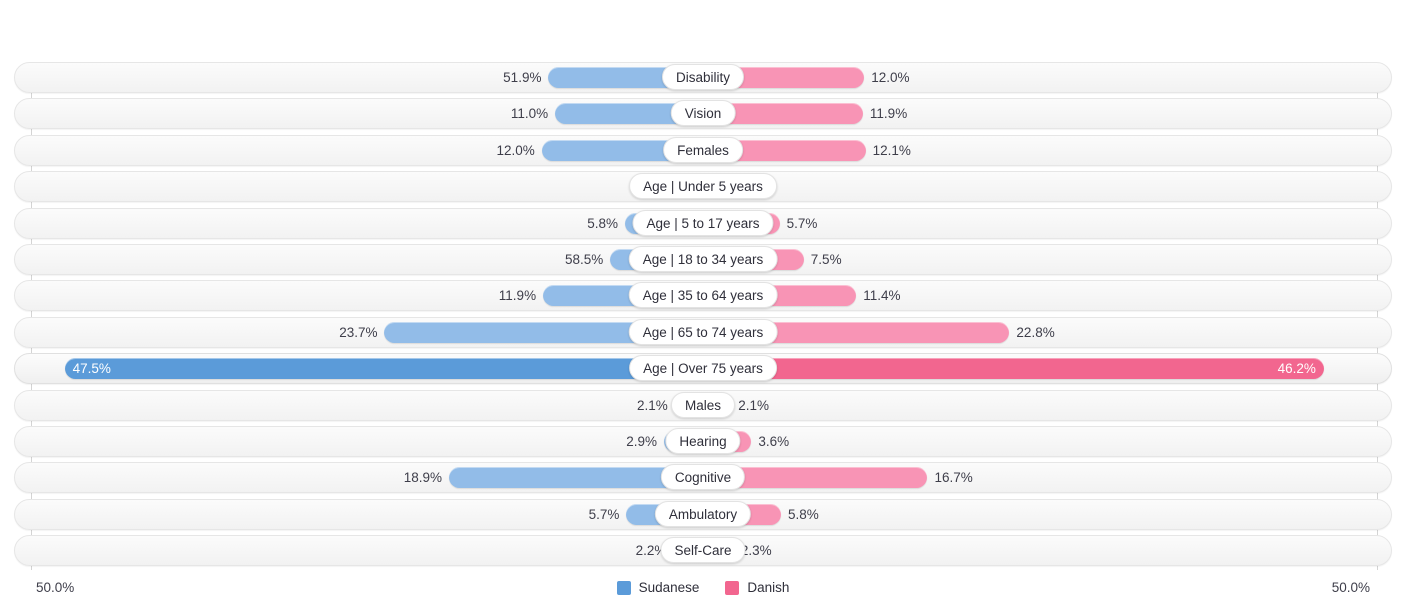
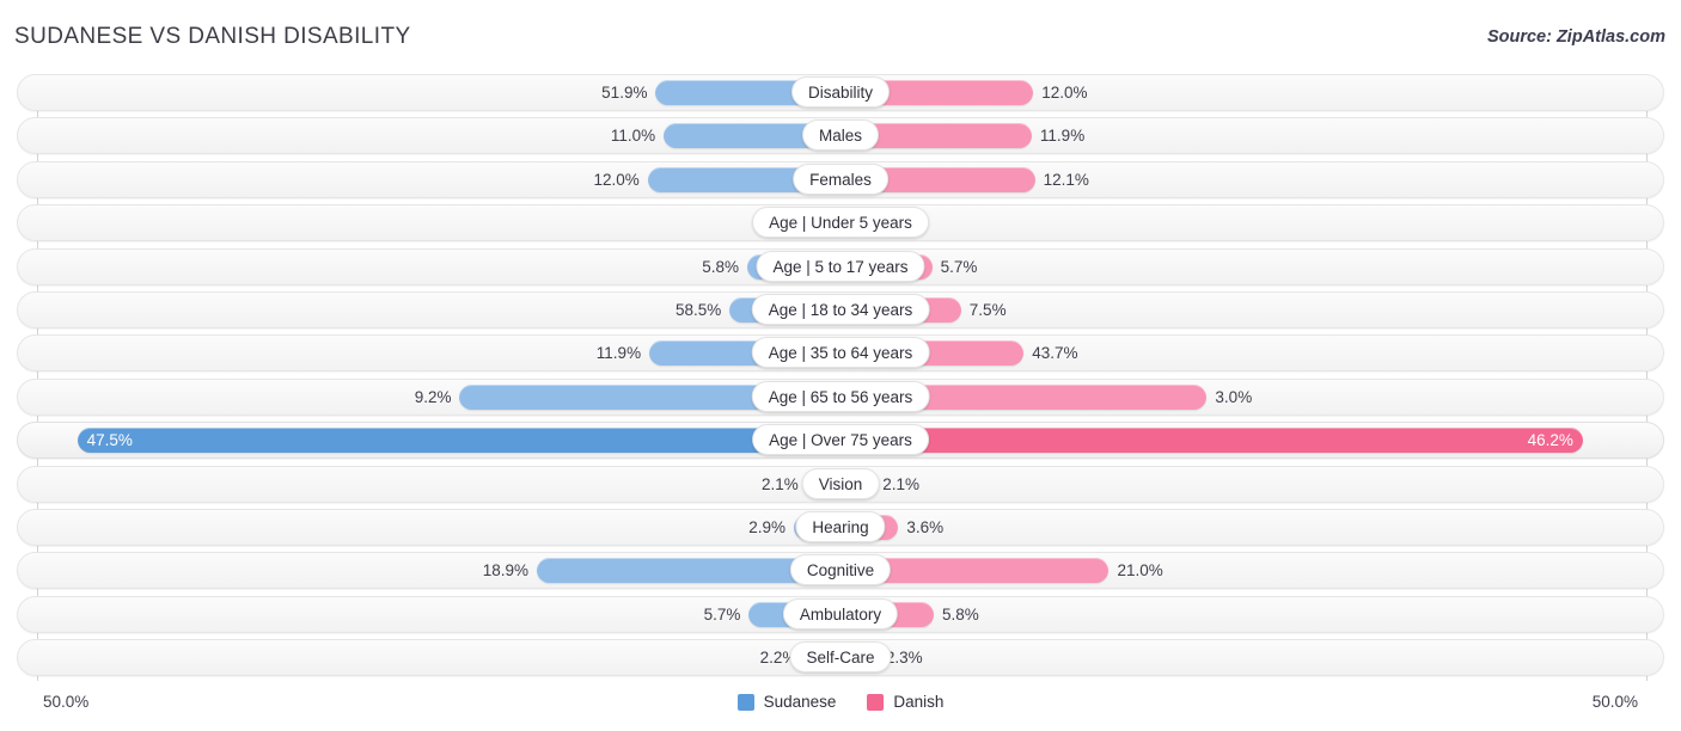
+ SUDANESE VS DANISH DISABILITY
+ Source: ZipAtlas.com
  51.9%
  12.0%
  Disability
  11.0%
  11.9%
- Vision
+ Males
  12.0%
  12.1%
  Females
  Age | Under 5 years
  5.8%
  5.7%
  Age | 5 to 17 years
  58.5%
  7.5%
  Age | 18 to 34 years
  11.9%
- 11.4%
+ 43.7%
  Age | 35 to 64 years
- 23.7%
+ 9.2%
- 22.8%
+ 3.0%
- Age | 65 to 74 years
+ Age | 65 to 56 years
  47.5%
  46.2%
  Age | Over 75 years
  2.1%
  2.1%
- Males
+ Vision
  2.9%
  3.6%
  Hearing
  18.9%
- 16.7%
+ 21.0%
  Cognitive
  5.7%
  5.8%
  Ambulatory
  2.2
  .3%
  Self-Care
  50.0%
  50.0%
  Sudanese
  Danish
